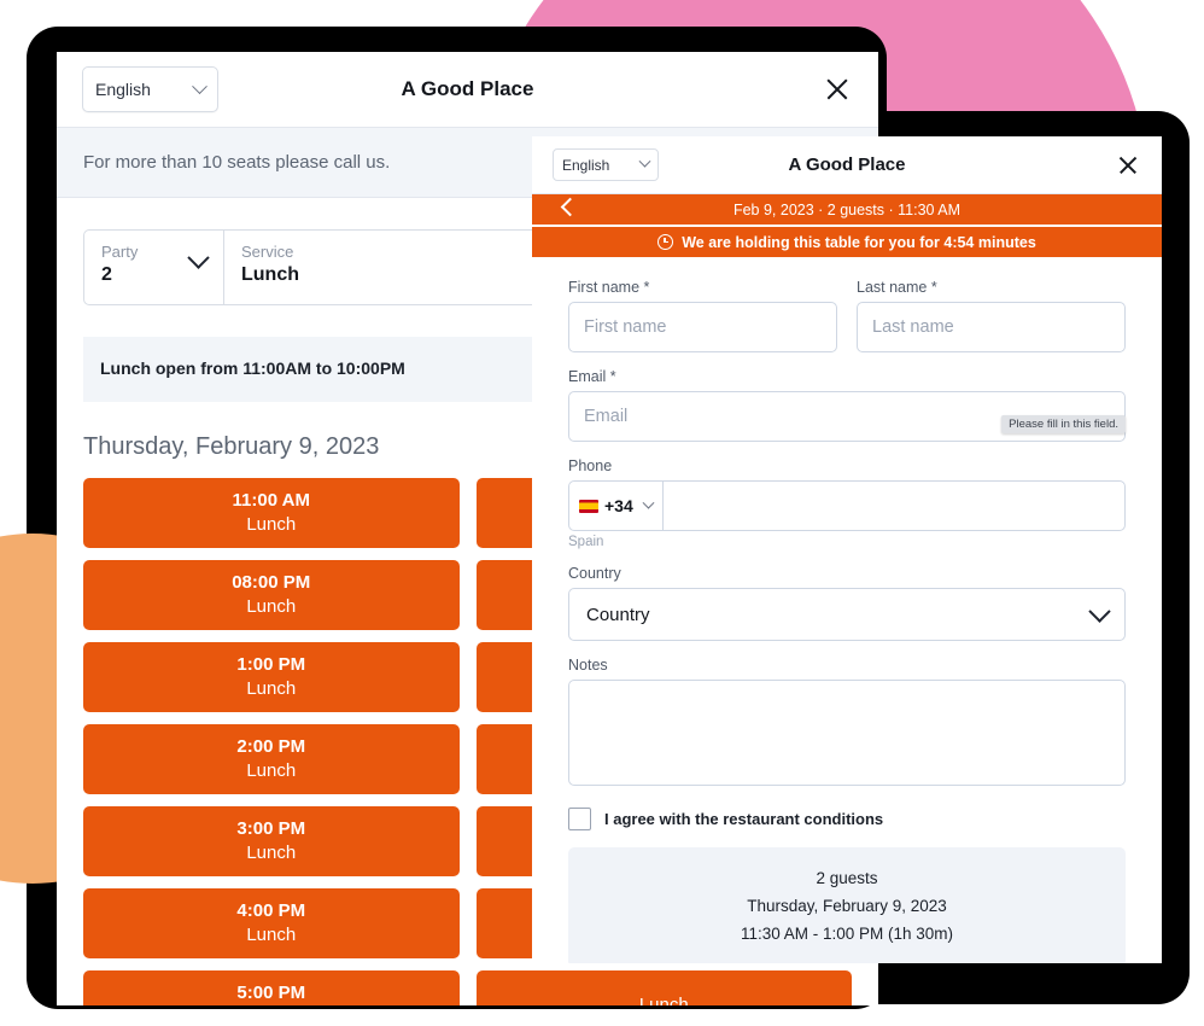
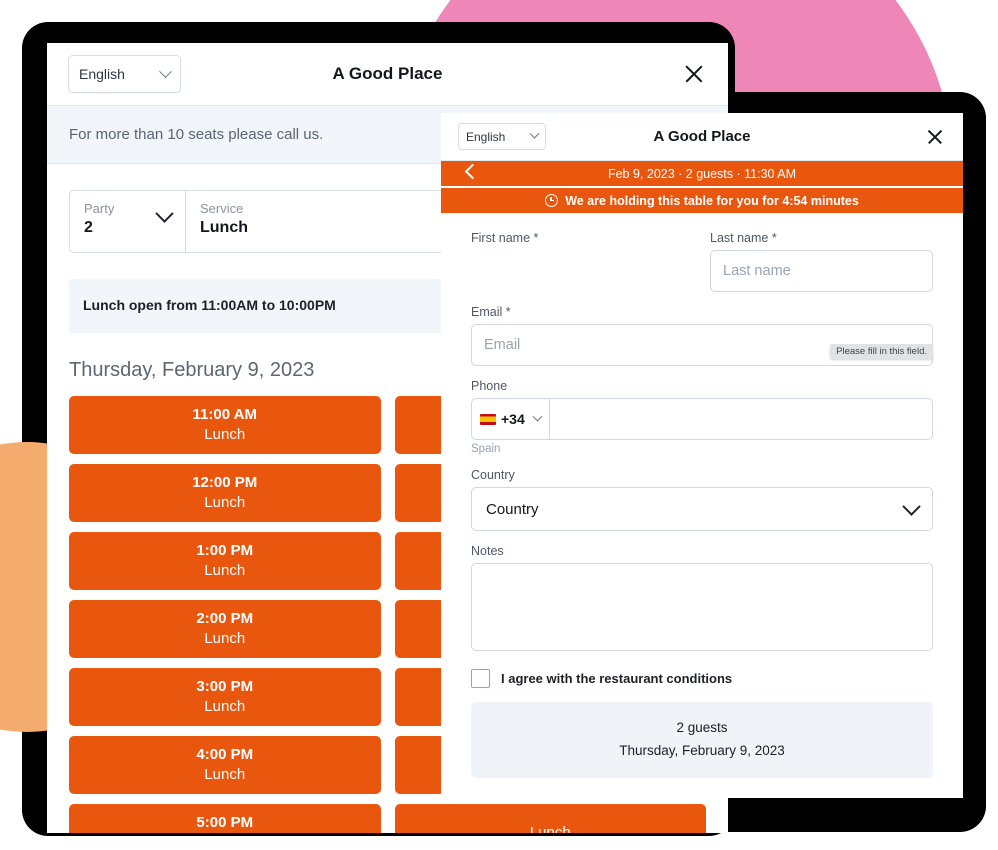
  English
  A Good Place
  For more than 10 seats please call us.
  Party
  2
  Service
  Lunch
  Lunch open from 11:00AM to 10:00PM
  Thursday, February 9, 2023
  11:00 AM
  Lunch
- 08:00 PM
+ 12:00 PM
  Lunch
  1:00 PM
  Lunch
  2:00 PM
  Lunch
  3:00 PM
  Lunch
  4:00 PM
  Lunch
  5:00 PM
  Lunch
  English
  A Good Place
  Feb 9, 2023 · 2 guests · 11:30 AM
  We are holding this table for you for 4:54 minutes
  First name *
- First name
  Last name *
  Last name
  Email *
  Email
  Please fill in this field.
  Phone
  +34
  Spain
  Country
  Country
  Notes
  I agree with the restaurant conditions
  2 guests
  Thursday, February 9, 2023
- 11:30 AM - 1:00 PM (1h 30m)
